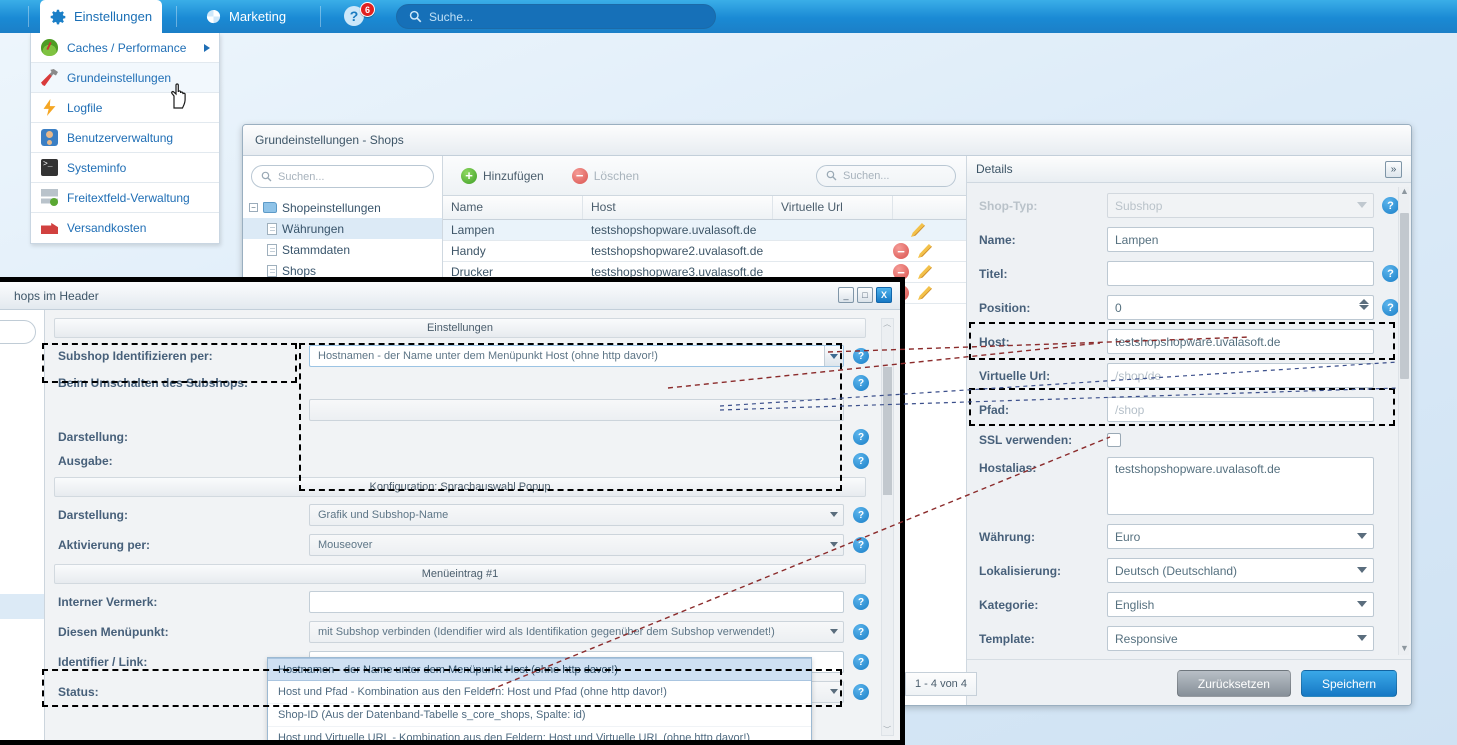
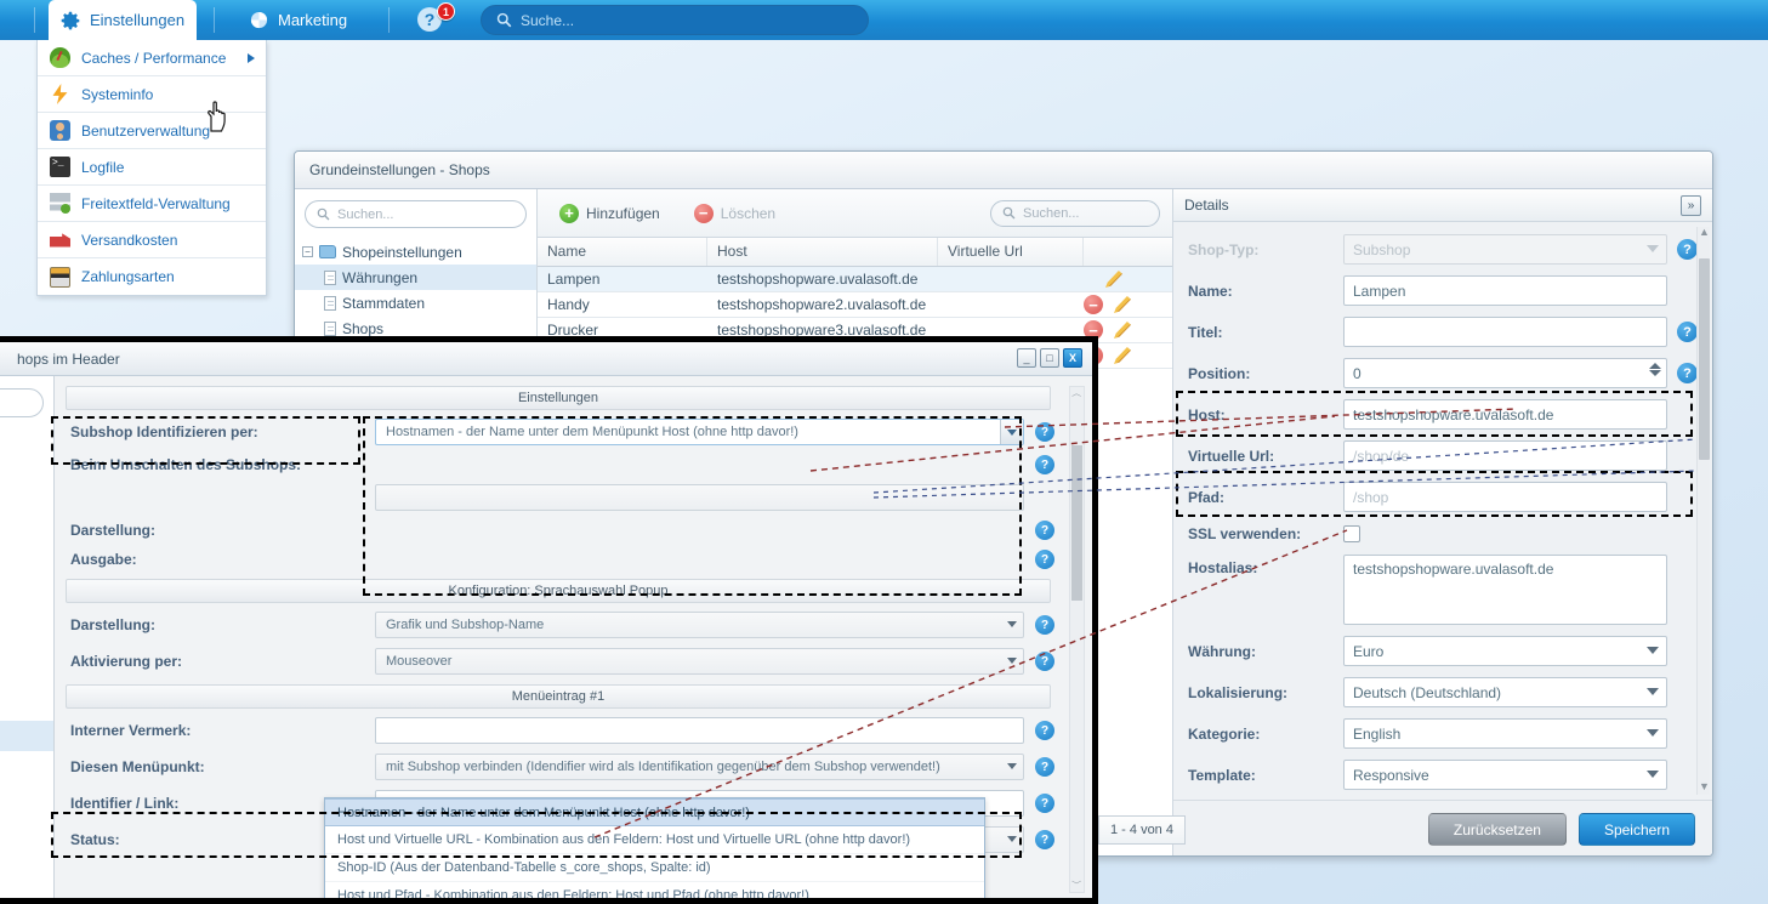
  Einstellungen
  Marketing
  ?
- 6
+ 1
  Suche...
  Caches / Performance
- Grundeinstellungen
- Logfile
+ Systeminfo
  Benutzerverwaltung
- Systeminfo
+ Logfile
  Freitextfeld-Verwaltung
  Versandkosten
+ Zahlungsarten
  Grundeinstellungen - Shops
  Suchen...
  −
  Shopeinstellungen
  Währungen
  Stammdaten
  Shops
  +
  Hinzufügen
  −
  Löschen
  Suchen...
  Name
  Host
  Virtuelle Url
  Lampen
  testshopshopware.uvalasoft.de
  Handy
  testshopshopware2.uvalasoft.de
  −
  Drucker
  testshopshopware3.uvalasoft.de
  −
  Details
  »
  Shop-Typ:
  Subshop
  ?
  Name:
  Lampen
  Titel:
  ?
  Position:
  0
  ?
  Host:
  ethopshopware.uvalasoft.de
  Virtuelle Url:
  /shop/de
  Pfad:
  /shop
  SSL verwenden:
  Hostalias
  testshopshopware.uvalasoft.de
  Währung:
  Euro
  Lokalisierung:
  Deutsch (Deutschland)
  Kategorie:
  English
  Template:
  Responsive
  ▲
  ▼
  Zurücksetzen
  Speichern
  1 - 4 von 4
  hops im Header
  _
  □
  X
  Einstellungen
  Subshop Identifizieren per:
  Hostnamen - der Name unter dem Menüpunkt Host (ohne http davor!)
  ?
  Beim Umschalten des Subshops:
  ?
  Darstellung:
  ?
  Ausgabe:
  ?
  Konfiguration: Sprachauswahl Popup
  Darstellung:
  Grafik und Subshop-Name
  ?
  Aktivierung per:
  Mouseover
  ?
  Menüeintrag #1
  Interner Vermerk:
  ?
  Diesen Menüpunkt:
  mit Subshop verbinden (Idendifier wird als Identifikation gegenüber dem Subshop verwendet!)
  ?
  Identifier / Link:
  ?
  Status:
  ?
  ︿
  ﹀
  Hostnamen - der Name unter dem Menüpunkt Host (ohne http davor!)
- Host und Pfad - Kombination aus den Feldern: Host und Pfad (ohne http davor!)
+ Host und Virtuelle URL - Kombination aus den Feldern: Host und Virtuelle URL (ohne http davor!)
  Shop-ID (Aus der Datenband-Tabelle s_core_shops, Spalte: id)
- Host und Virtuelle URL - Kombination aus den Feldern: Host und Virtuelle URL (ohne http davor!)
+ Host und Pfad - Kombination aus den Feldern: Host und Pfad (ohne http davor!)
